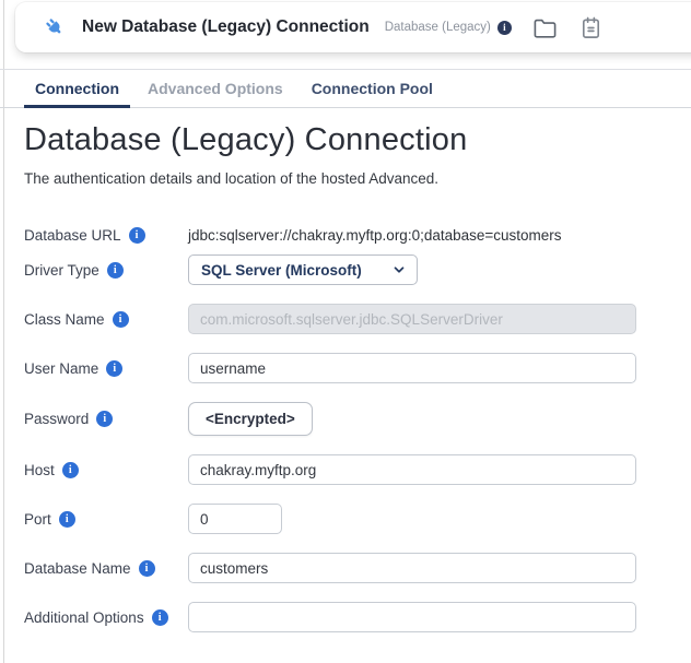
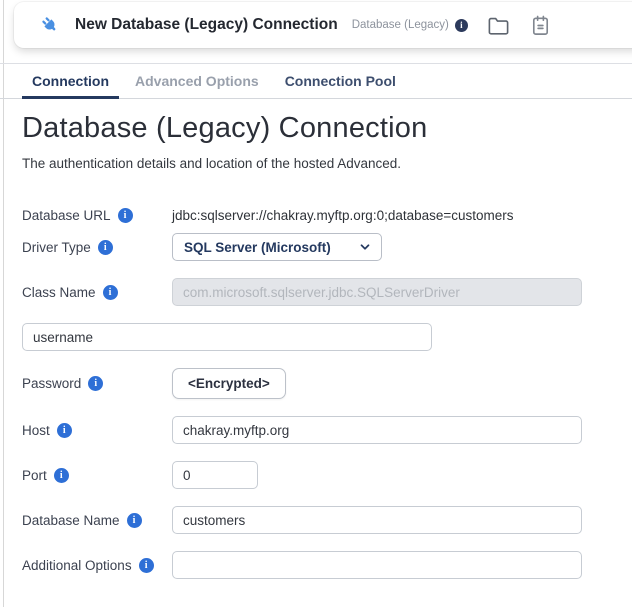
  New Database (Legacy) Connection
  Database (Legacy)
  Connection
  Advanced Options
  Connection Pool
  Database (Legacy) Connection
  The authentication details and location of the hosted Advanced.
  Database URL
  jdbc:sqlserver://chakray.myftp.org:0;database=customers
  Driver Type
  SQL Server (Microsoft)
  Class Name
  com.microsoft.sqlserver.jdbc.SQLServerDriver
- User Name
  username
  Password
  <Encrypted>
  Host
  chakray.myftp.org
  Port
  0
  Database Name
  customers
  Additional Options
